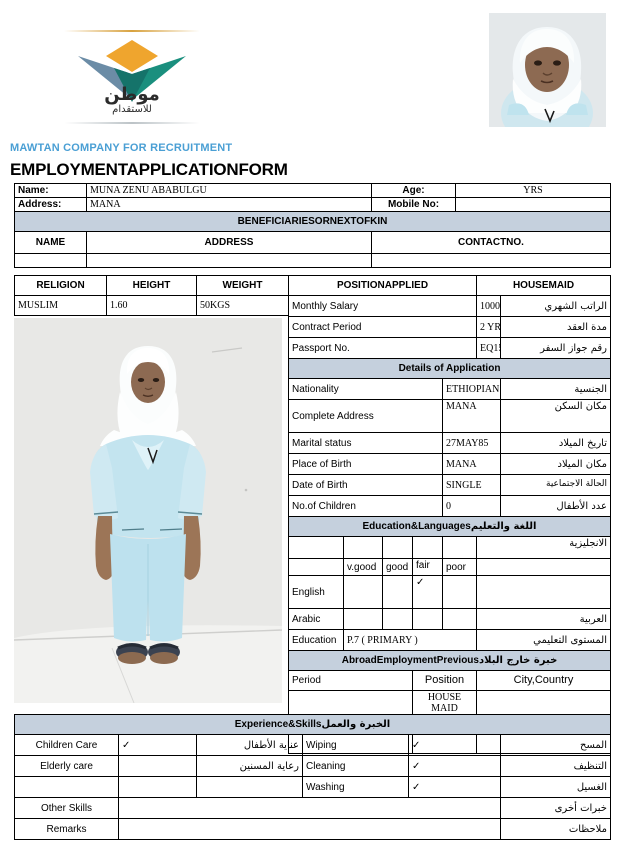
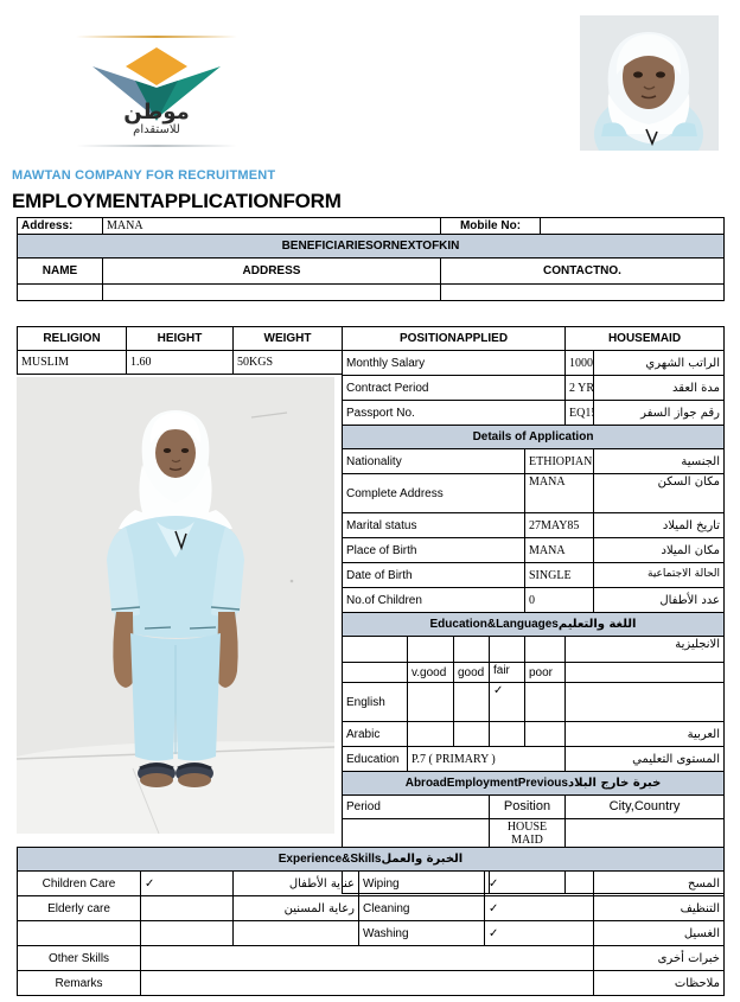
  موطن
  للاستقدام
  MAWTAN COMPANY FOR RECRUITMENT
  EMPLOYMENTAPPLICATIONFORM
- Name:	MUNA ZENU ABABULGU	Age:	YRS
  Address:	MANA	Mobile No:
  BENEFICIARIESORNEXTOFKIN
  NAME	ADDRESS	CONTACTNO.
  RELIGION	HEIGHT	WEIGHT
  MUSLIM	1.60	50KGS
  POSITIONAPPLIED	HOUSEMAID
  Monthly Salary	1000	الراتب الشهري
  Contract Period	2 YR	مدة العقد
  Passport No.	EQ1	رقم جواز السفر
  Details of Application
  Nationality	ETHIOPIAN	الجنسية
  Complete Address	MANA	مكان السكن
  Marital status	27MAY85	تاريخ الميلاد
  Place of Birth	MANA	مكان الميلاد
  Date of Birth	SINGLE	الحالة الاجتماعية
  No.of Children	0	عدد الأطفال
  Education&Languages اللغة والتعليم
  					الانجليزية
  	v.good	good	fair	poor
  English			✓
  Arabic					العربية
  Education	P.7 ( PRIMARY )	المستوى التعليمي
  AbroadEmploymentPrevious خبرة خارج البلاد
  Period	Position	City,Country
  	HOUSE MAID
  Experience&Skills الخبرة والعمل
  Children Care	✓	عناية الأطفال	Wiping	✓	المسح
  Elderly care		رعاية المسنين	Cleaning	✓	التنظيف
  			Washing	✓	الغسيل
  Other Skills		خبرات أخرى
  Remarks		ملاحظات
